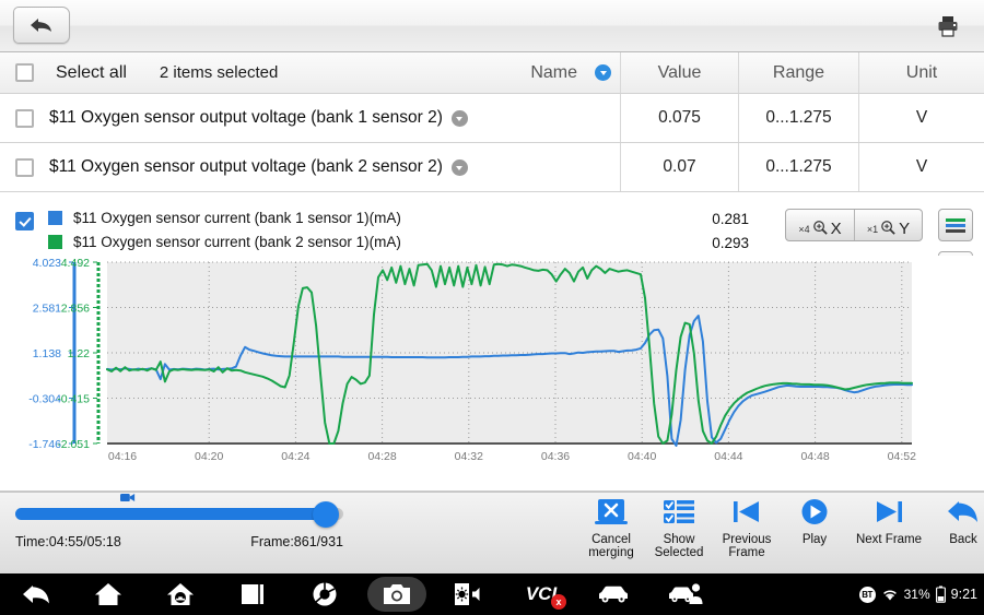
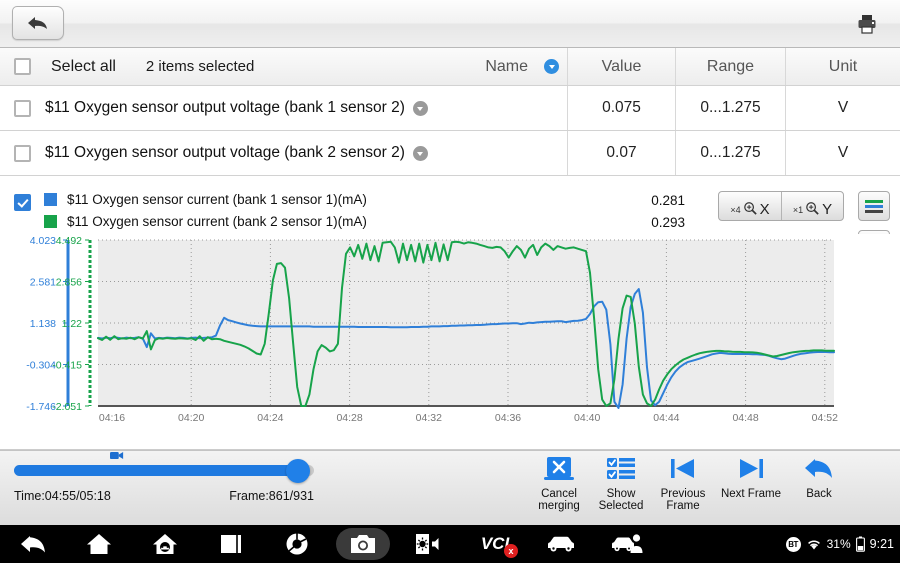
  Select all
  2 items selected
  Name
  Value
  Range
  Unit
  $11 Oxygen sensor output voltage (bank 1 sensor 2)
  0.075
  0...1.275
  V
  $11 Oxygen sensor output voltage (bank 2 sensor 2)
  0.07
  0...1.275
  V
  $11 Oxygen sensor current (bank 1 sensor 1)(mA)
  $11 Oxygen sensor current (bank 2 sensor 1)(mA)
  0.281
  0.293
  ×4
  X
  ×1
  Y
  4.023
  2.581
  1.138
  -0.304
  -1.746
  4.492
  2.856
  1.22
  -0.415
  -2.051
  04:16
  04:20
  04:24
  04:28
  04:32
  04:36
  04:40
  04:44
  04:48
  04:52
  Time:04:55/05:18
  Frame:861/931
  Cancel
  merging
  Show
  Selected
  Previous
  Frame
- Play
  Next Frame
  Back
  VCI
  x
  BT
  31%
  9:21
